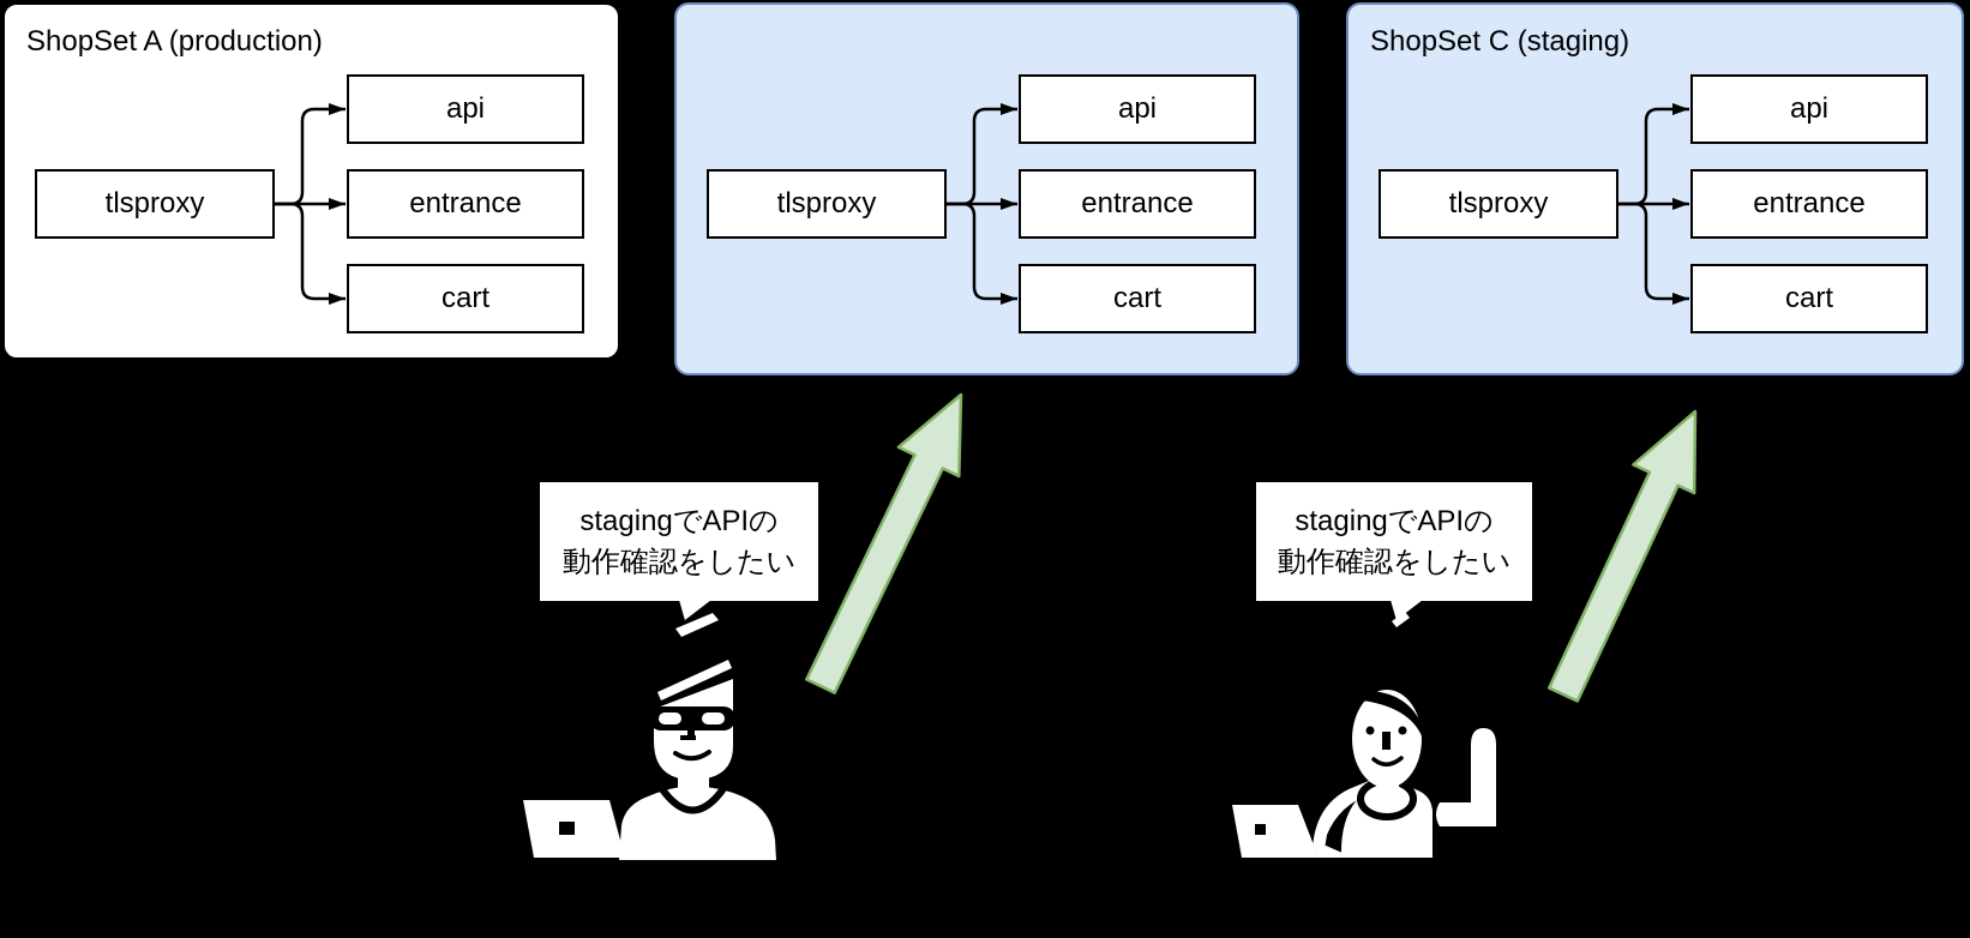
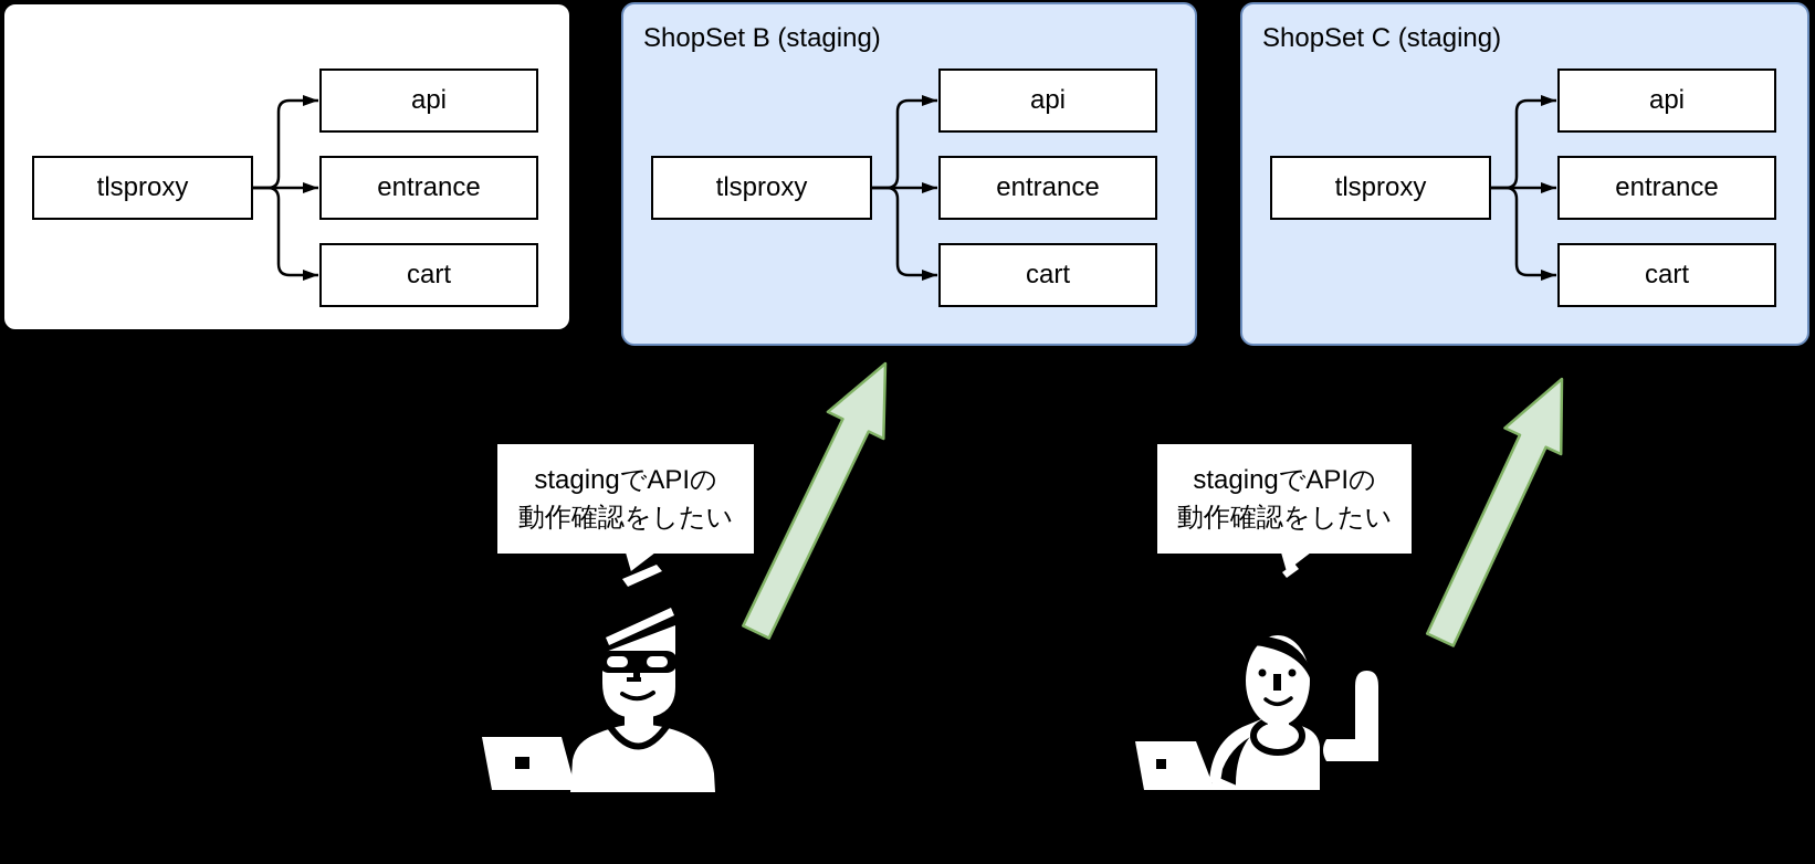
- ShopSet A (production)
  tlsproxy
  api
  entrance
  cart
+ ShopSet B (staging)
  tlsproxy
  api
  entrance
  cart
  ShopSet C (staging)
  tlsproxy
  api
  entrance
  cart
  stagingでAPIの
  動作確認をしたい
  stagingでAPIの
  動作確認をしたい
